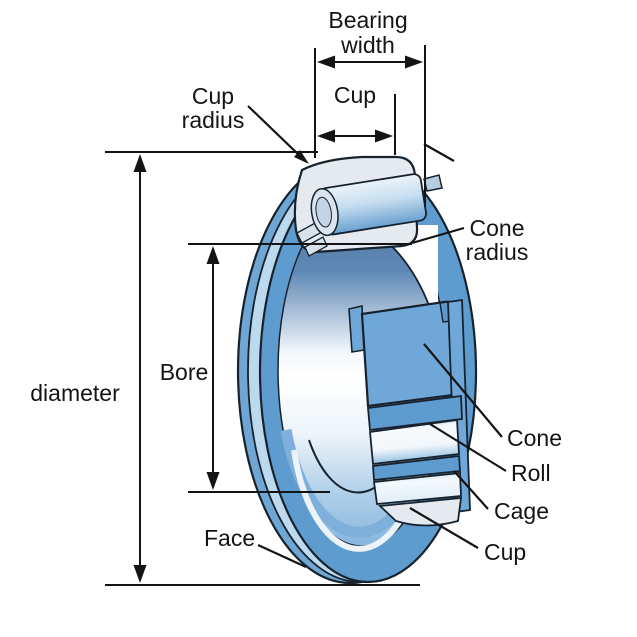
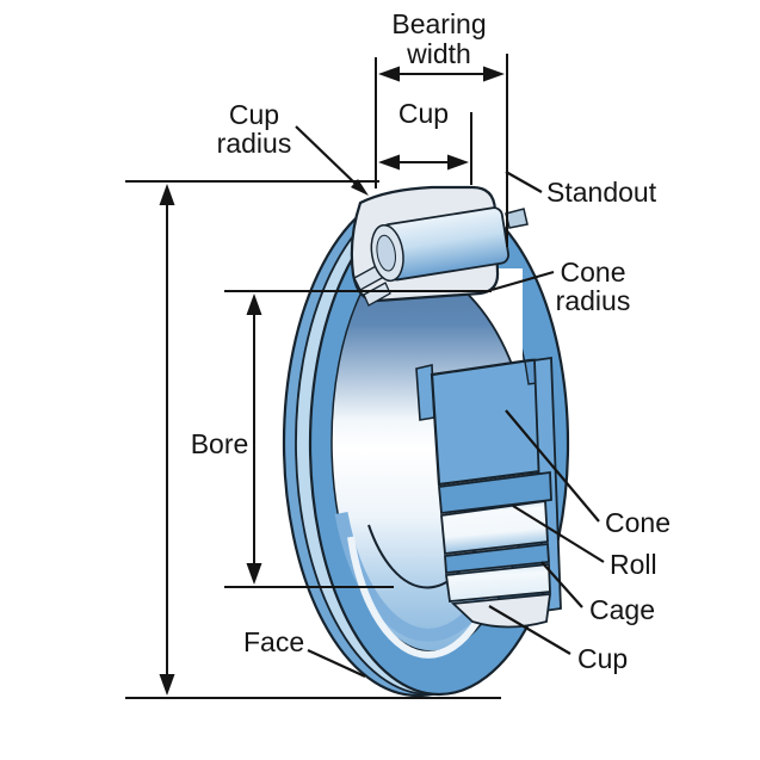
  Bearing
  width
  Cup
  Cup
  radius
+ Standout
  Cone
  radius
- diameter
  Bore
  Cone
  Roll
  Cage
  Cup
  Face
